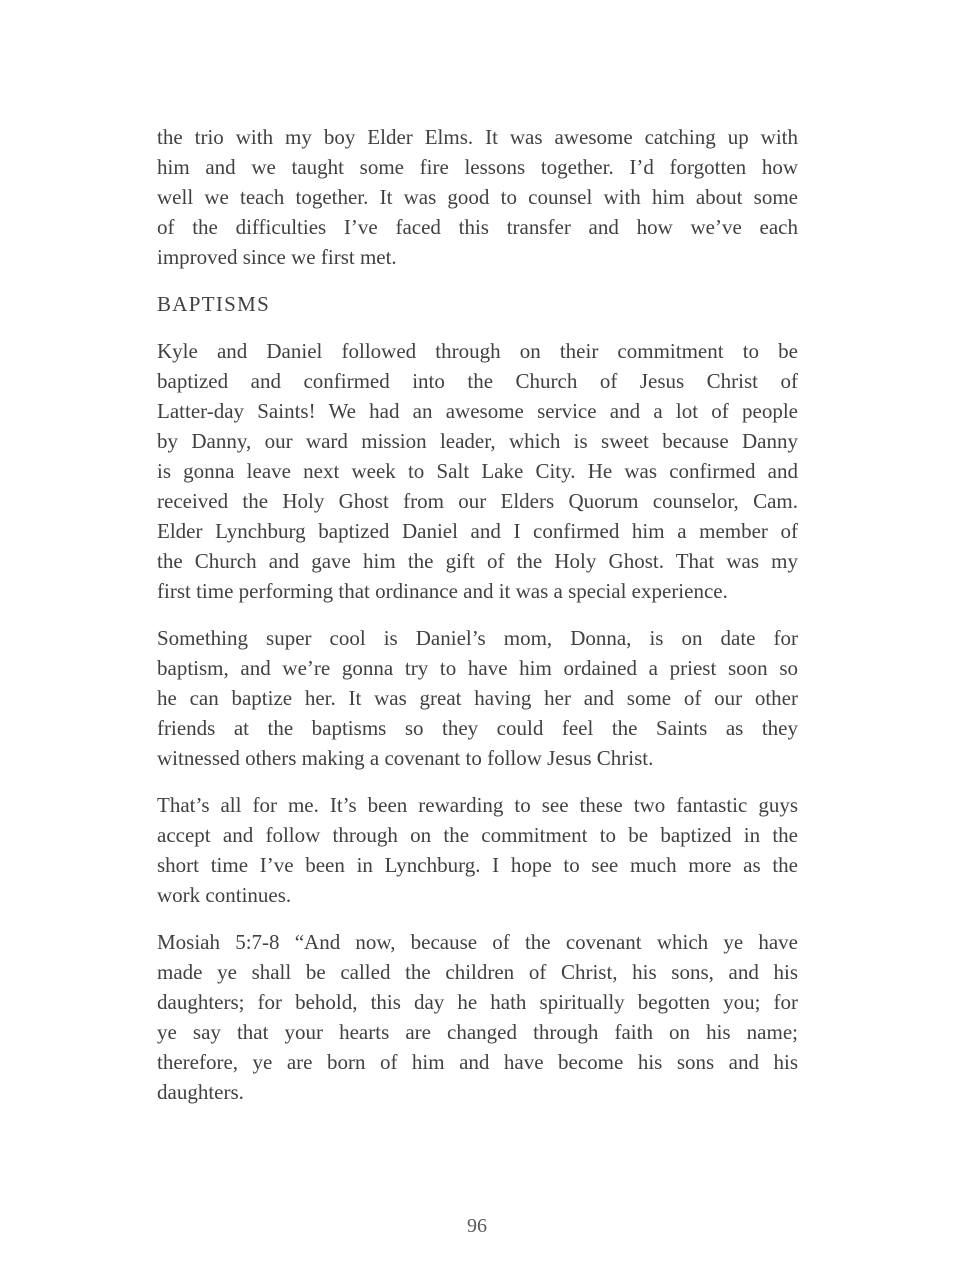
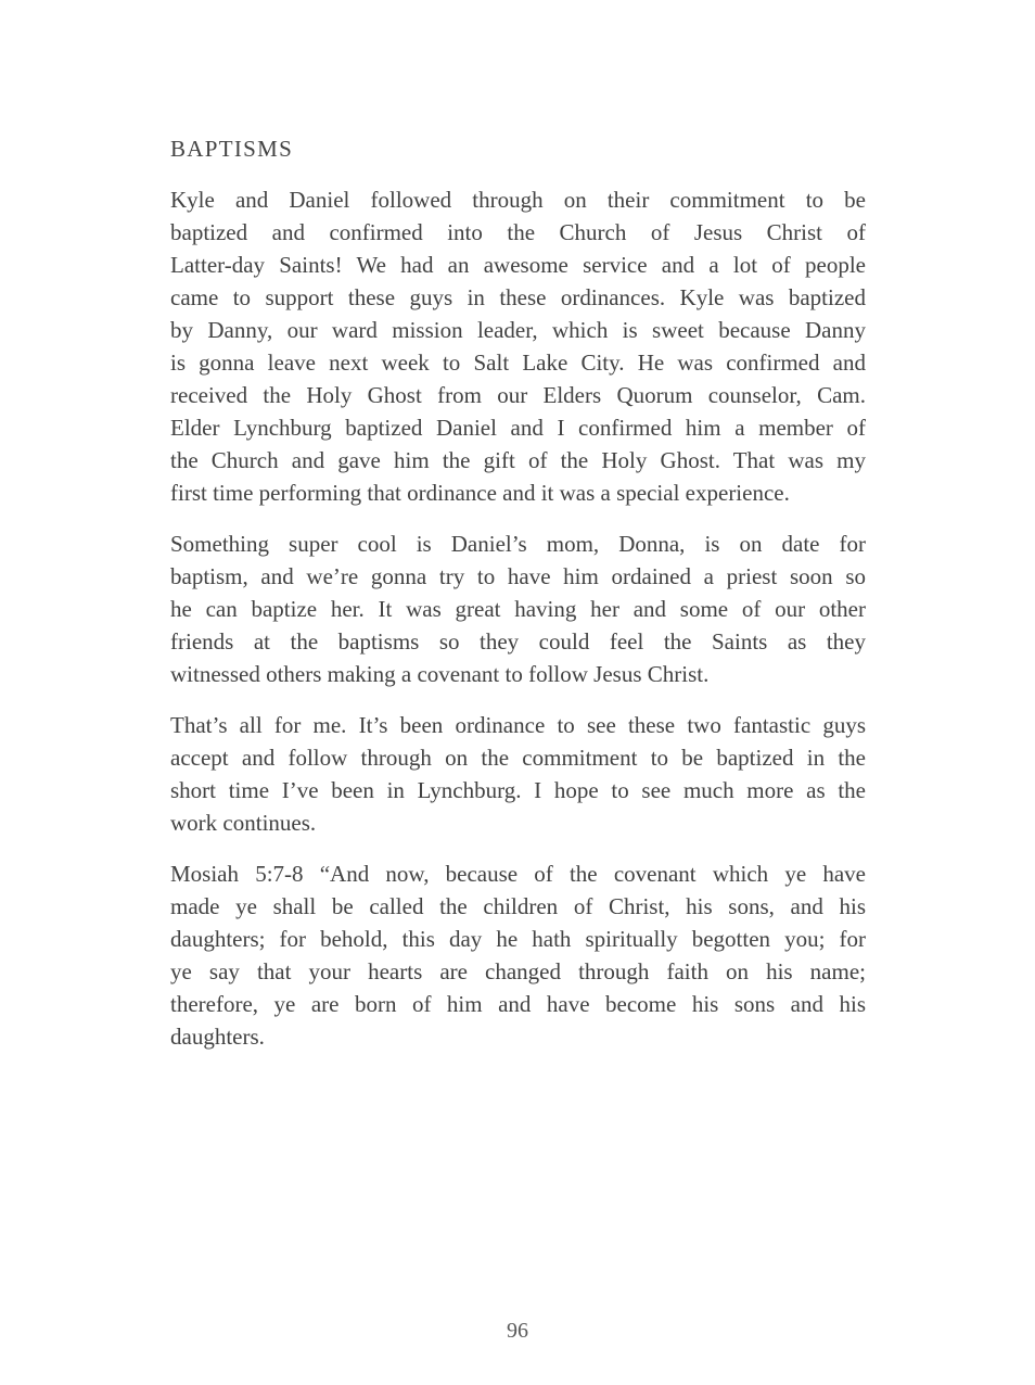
- the trio with my boy Elder Elms. It was awesome catching up with
- him and we taught some fire lessons together. I’d forgotten how
- well we teach together. It was good to counsel with him about some
- of the difficulties I’ve faced this transfer and how we’ve each
- improved since we first met.
  BAPTISMS
  Kyle and Daniel followed through on their commitment to be
  baptized and confirmed into the Church of Jesus Christ of
  Latter-day Saints! We had an awesome service and a lot of people
+ came to support these guys in these ordinances. Kyle was baptized
  by Danny, our ward mission leader, which is sweet because Danny
  is gonna leave next week to Salt Lake City. He was confirmed and
  received the Holy Ghost from our Elders Quorum counselor, Cam.
  Elder Lynchburg baptized Daniel and I confirmed him a member of
  the Church and gave him the gift of the Holy Ghost. That was my
  first time performing that ordinance and it was a special experience.
  Something super cool is Daniel’s mom, Donna, is on date for
  baptism, and we’re gonna try to have him ordained a priest soon so
  he can baptize her. It was great having her and some of our other
  friends at the baptisms so they could feel the Saints as they
  witnessed others making a covenant to follow Jesus Christ.
- That’s all for me. It’s been rewarding to see these two fantastic guys
+ That’s all for me. It’s been ordinance to see these two fantastic guys
  accept and follow through on the commitment to be baptized in the
  short time I’ve been in Lynchburg. I hope to see much more as the
  work continues.
  Mosiah 5:7-8 “And now, because of the covenant which ye have
  made ye shall be called the children of Christ, his sons, and his
  daughters; for behold, this day he hath spiritually begotten you; for
  ye say that your hearts are changed through faith on his name;
  therefore, ye are born of him and have become his sons and his
  daughters.
  96
